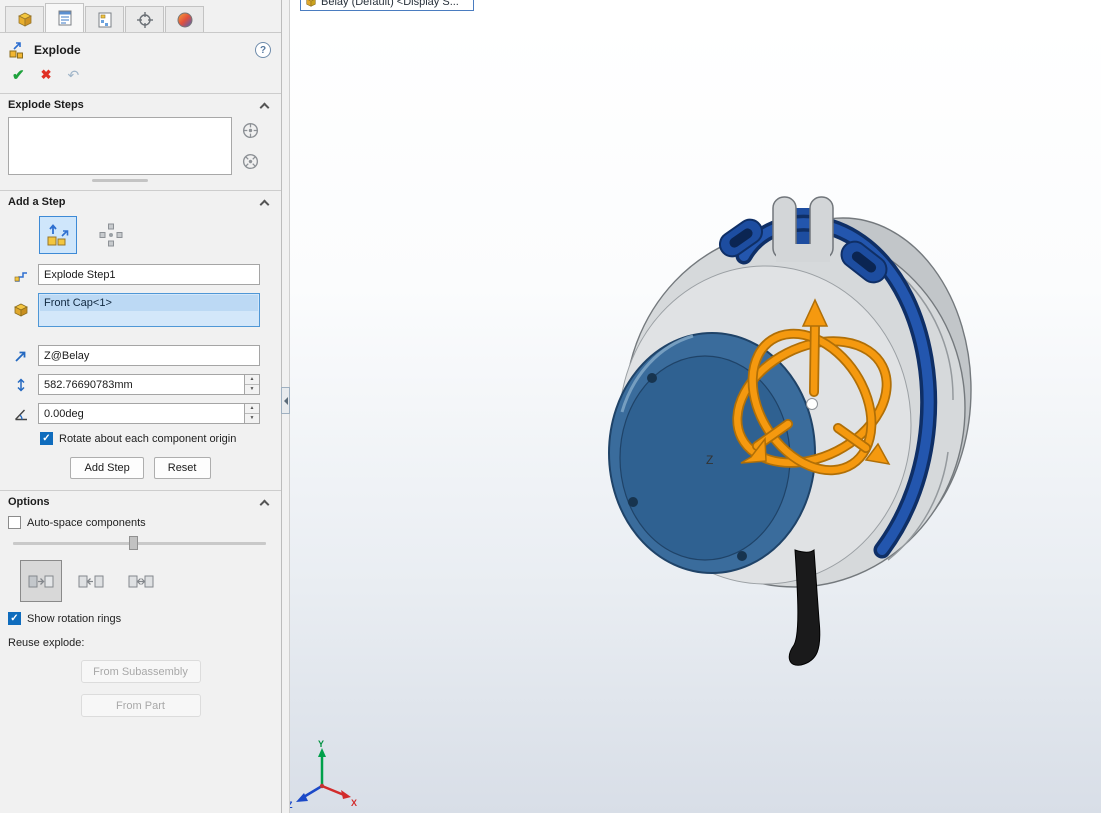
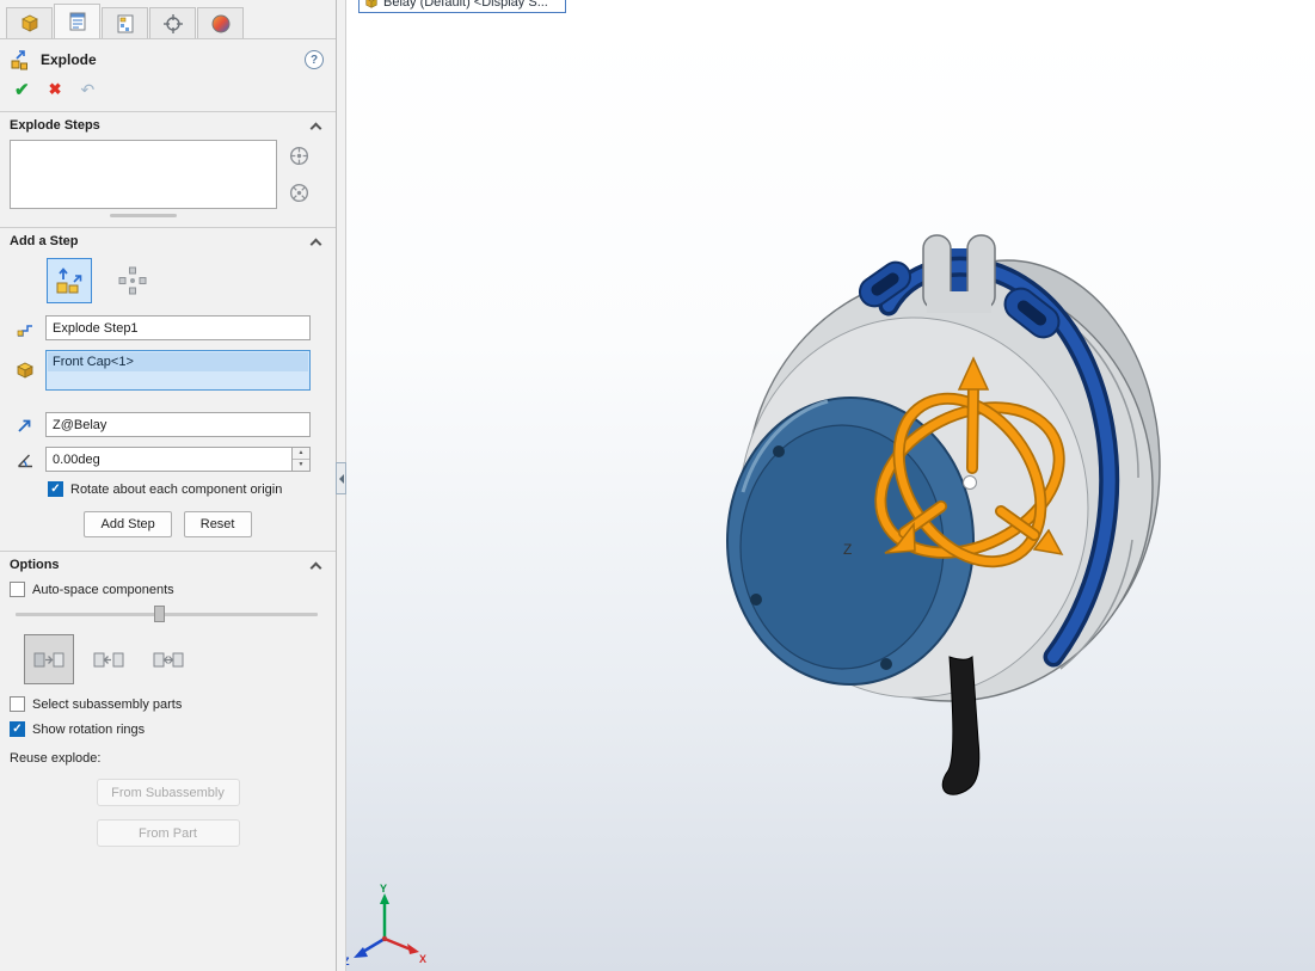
  Explode
  ?
  ✔
  ✖
  ↶
  Explode Steps
  Add a Step
  Explode Step1
  Front Cap<1>
  Z@Belay
- 582.76690783mm
  0.00deg
  ✓
  Rotate about each component origin
  Add Step
  Reset
  Options
  Auto-space components
+ Select subassembly parts
  ✓
  Show rotation rings
  Reuse explode:
  From Subassembly
  From Part
  Z
  Y
  X
  Z
  Belay (Default) <Display S...
